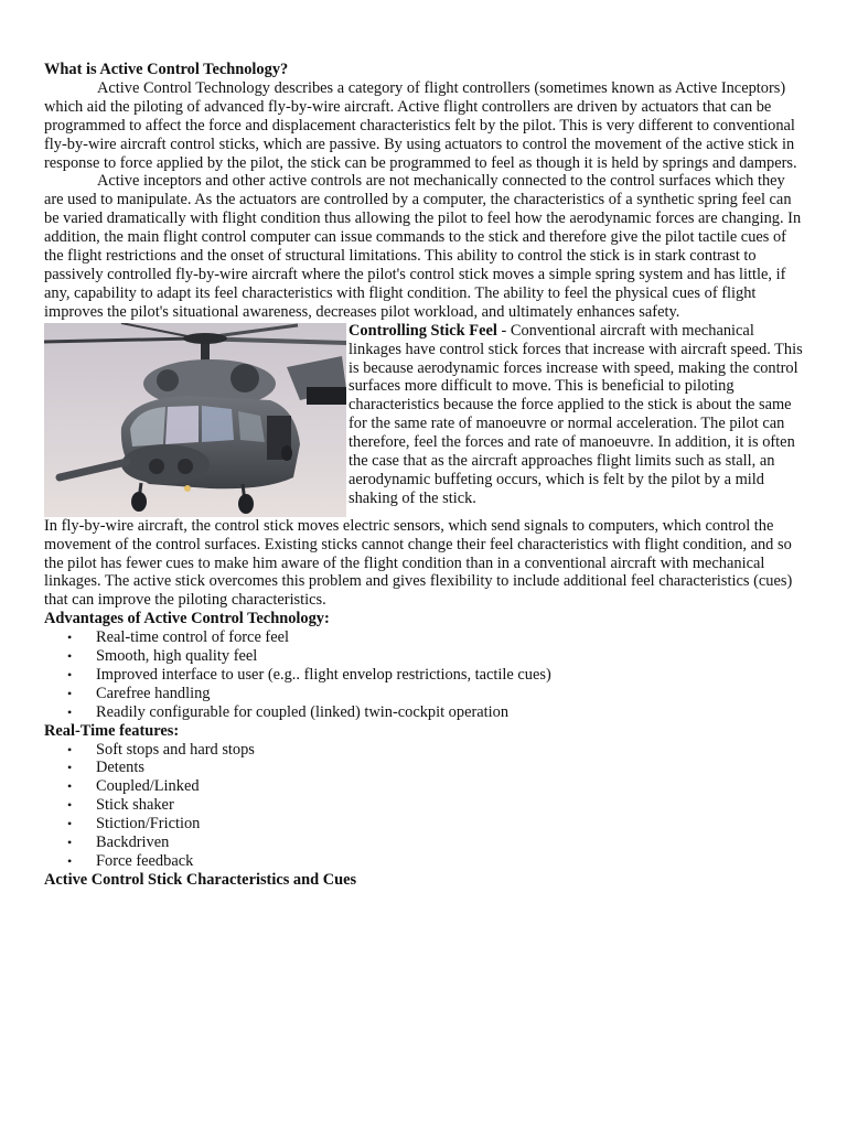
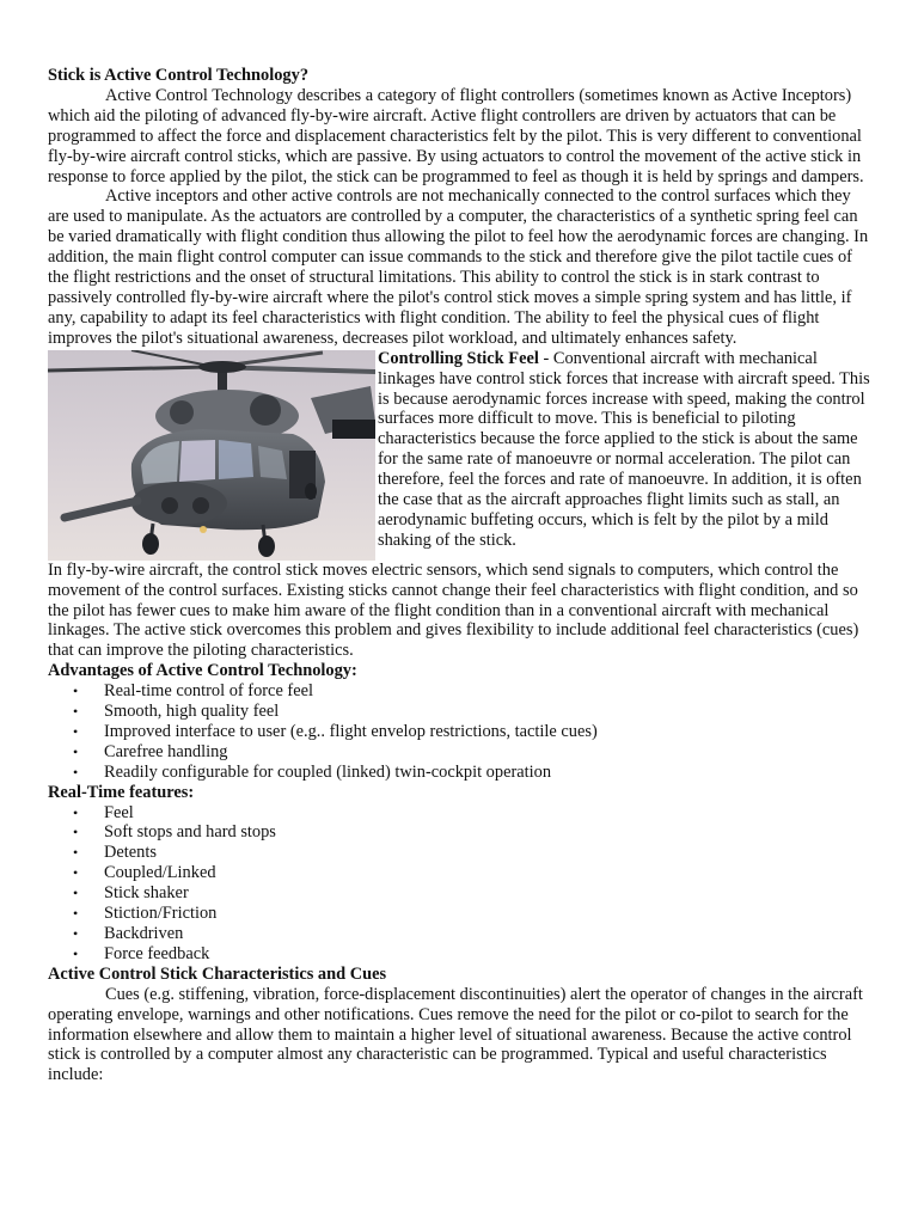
- What is Active Control Technology?
+ Stick is Active Control Technology?
  Active Control Technology describes a category of flight controllers (sometimes known as Active Inceptors) which aid the piloting of advanced fly-by-wire aircraft. Active flight controllers are driven by actuators that can be programmed to affect the force and displacement characteristics felt by the pilot. This is very different to conventional fly-by-wire aircraft control sticks, which are passive. By using actuators to control the movement of the active stick in response to force applied by the pilot, the stick can be programmed to feel as though it is held by springs and dampers.
  Active inceptors and other active controls are not mechanically connected to the control surfaces which they are used to manipulate. As the actuators are controlled by a computer, the characteristics of a synthetic spring feel can be varied dramatically with flight condition thus allowing the pilot to feel how the aerodynamic forces are changing. In addition, the main flight control computer can issue commands to the stick and therefore give the pilot tactile cues of the flight restrictions and the onset of structural limitations. This ability to control the stick is in stark contrast to passively controlled fly-by-wire aircraft where the pilot's control stick moves a simple spring system and has little, if any, capability to adapt its feel characteristics with flight condition. The ability to feel the physical cues of flight improves the pilot's situational awareness, decreases pilot workload, and ultimately enhances safety.
  Controlling Stick Feel - Conventional aircraft with mechanical linkages have control stick forces that increase with aircraft speed. This is because aerodynamic forces increase with speed, making the control surfaces more difficult to move. This is beneficial to piloting characteristics because the force applied to the stick is about the same for the same rate of manoeuvre or normal acceleration. The pilot can therefore, feel the forces and rate of manoeuvre. In addition, it is often the case that as the aircraft approaches flight limits such as stall, an aerodynamic buffeting occurs, which is felt by the pilot by a mild shaking of the stick.
  In fly-by-wire aircraft, the control stick moves electric sensors, which send signals to computers, which control the movement of the control surfaces. Existing sticks cannot change their feel characteristics with flight condition, and so the pilot has fewer cues to make him aware of the flight condition than in a conventional aircraft with mechanical linkages. The active stick overcomes this problem and gives flexibility to include additional feel characteristics (cues) that can improve the piloting characteristics.
  Advantages of Active Control Technology:
  Real-time control of force feel
  Smooth, high quality feel
  Improved interface to user (e.g.. flight envelop restrictions, tactile cues)
  Carefree handling
  Readily configurable for coupled (linked) twin-cockpit operation
  Real-Time features:
+ Feel
  Soft stops and hard stops
  Detents
  Coupled/Linked
  Stick shaker
  Stiction/Friction
  Backdriven
  Force feedback
  Active Control Stick Characteristics and Cues
+ Cues (e.g. stiffening, vibration, force-displacement discontinuities) alert the operator of changes in the aircraft operating envelope, warnings and other notifications. Cues remove the need for the pilot or co-pilot to search for the information elsewhere and allow them to maintain a higher level of situational awareness. Because the active control stick is controlled by a computer almost any characteristic can be programmed. Typical and useful characteristics include:
